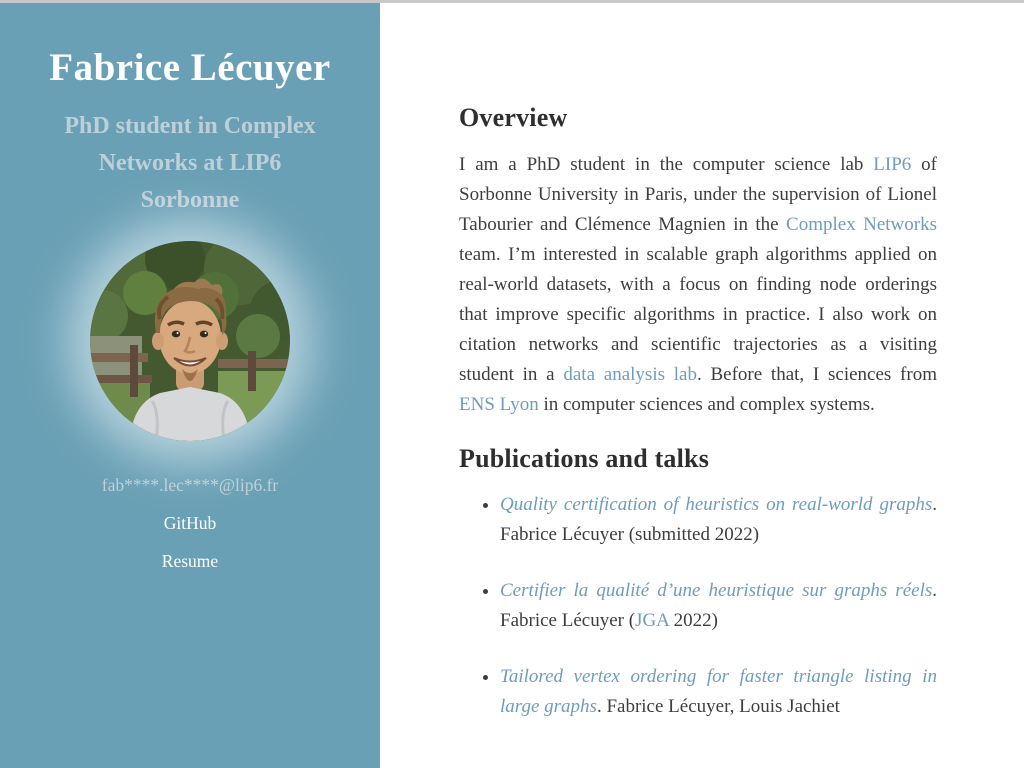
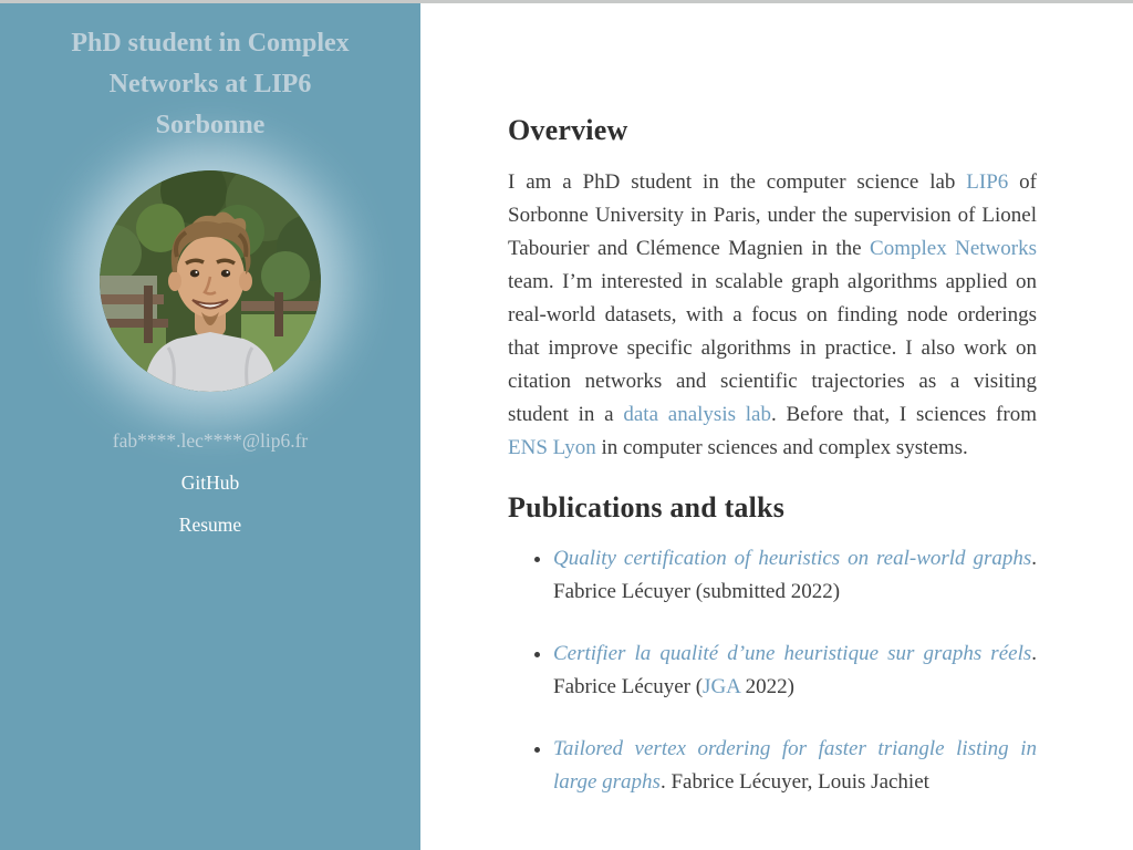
- Fabrice Lécuyer
  PhD student in Complex Networks at LIP6 Sorbonne
  fab****.lec****@lip6.fr
  GitHub
  Resume
  Overview
  I am a PhD student in the computer science lab LIP6 of Sorbonne University in Paris, under the supervision of Lionel Tabourier and Clémence Magnien in the Complex Networks team. I’m interested in scalable graph algorithms applied on real-world datasets, with a focus on finding node orderings that improve specific algorithms in practice. I also work on citation networks and scientific trajectories as a visiting student in a data analysis lab. Before that, I sciences from ENS Lyon in computer sciences and complex systems.
  Publications and talks
  Quality certification of heuristics on real-world graphs. Fabrice Lécuyer (submitted 2022)
  Certifier la qualité d’une heuristique sur graphs réels. Fabrice Lécuyer (JGA 2022)
  Tailored vertex ordering for faster triangle listing in large graphs. Fabrice Lécuyer, Louis Jachiet
